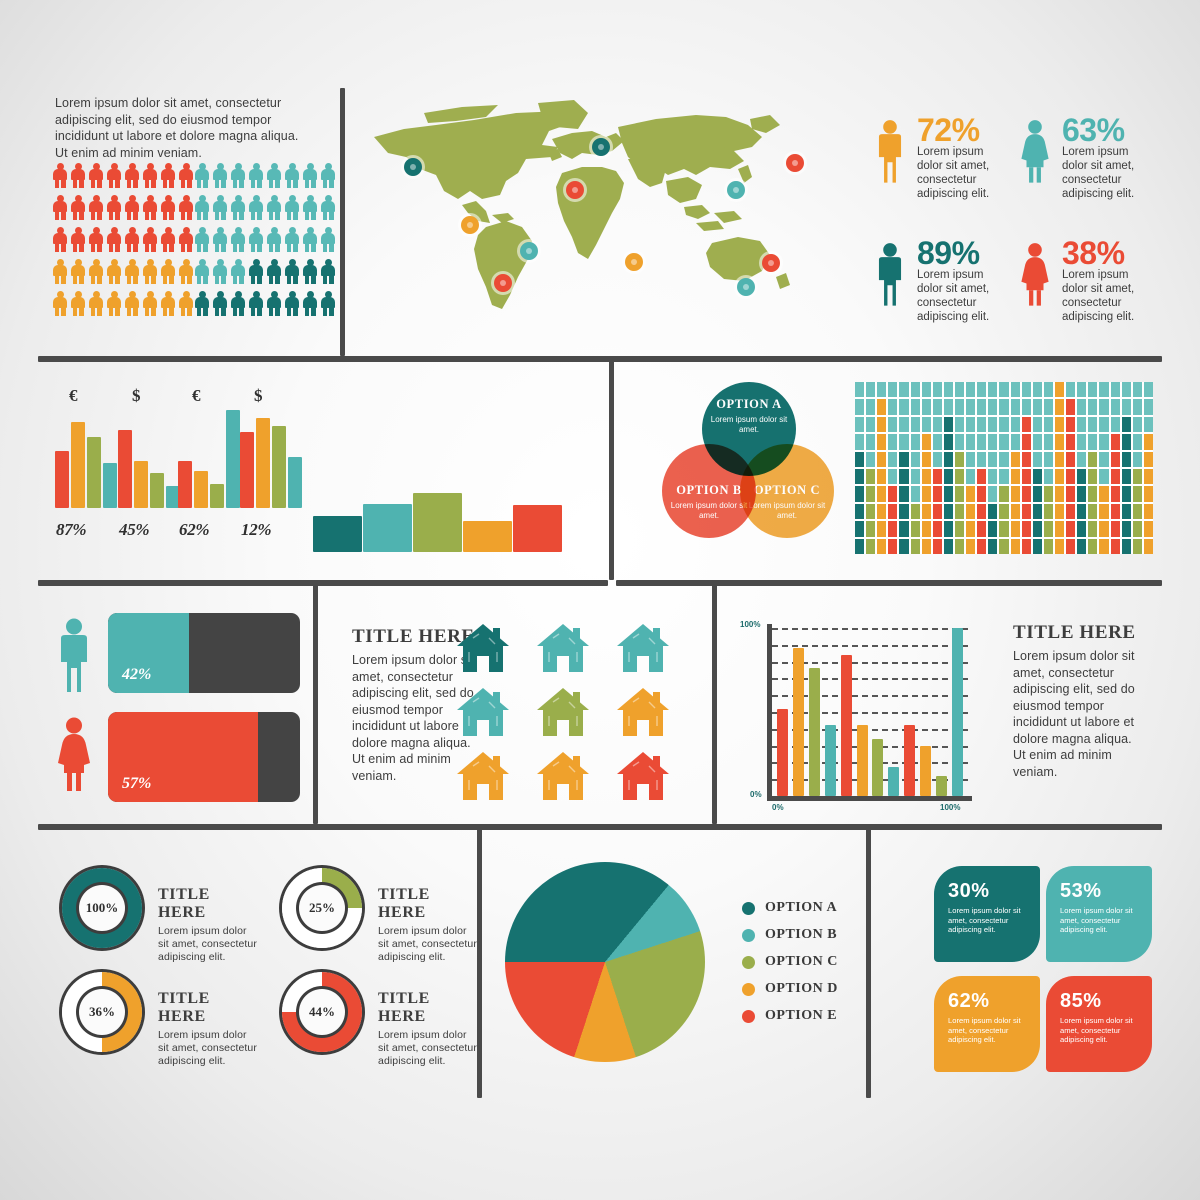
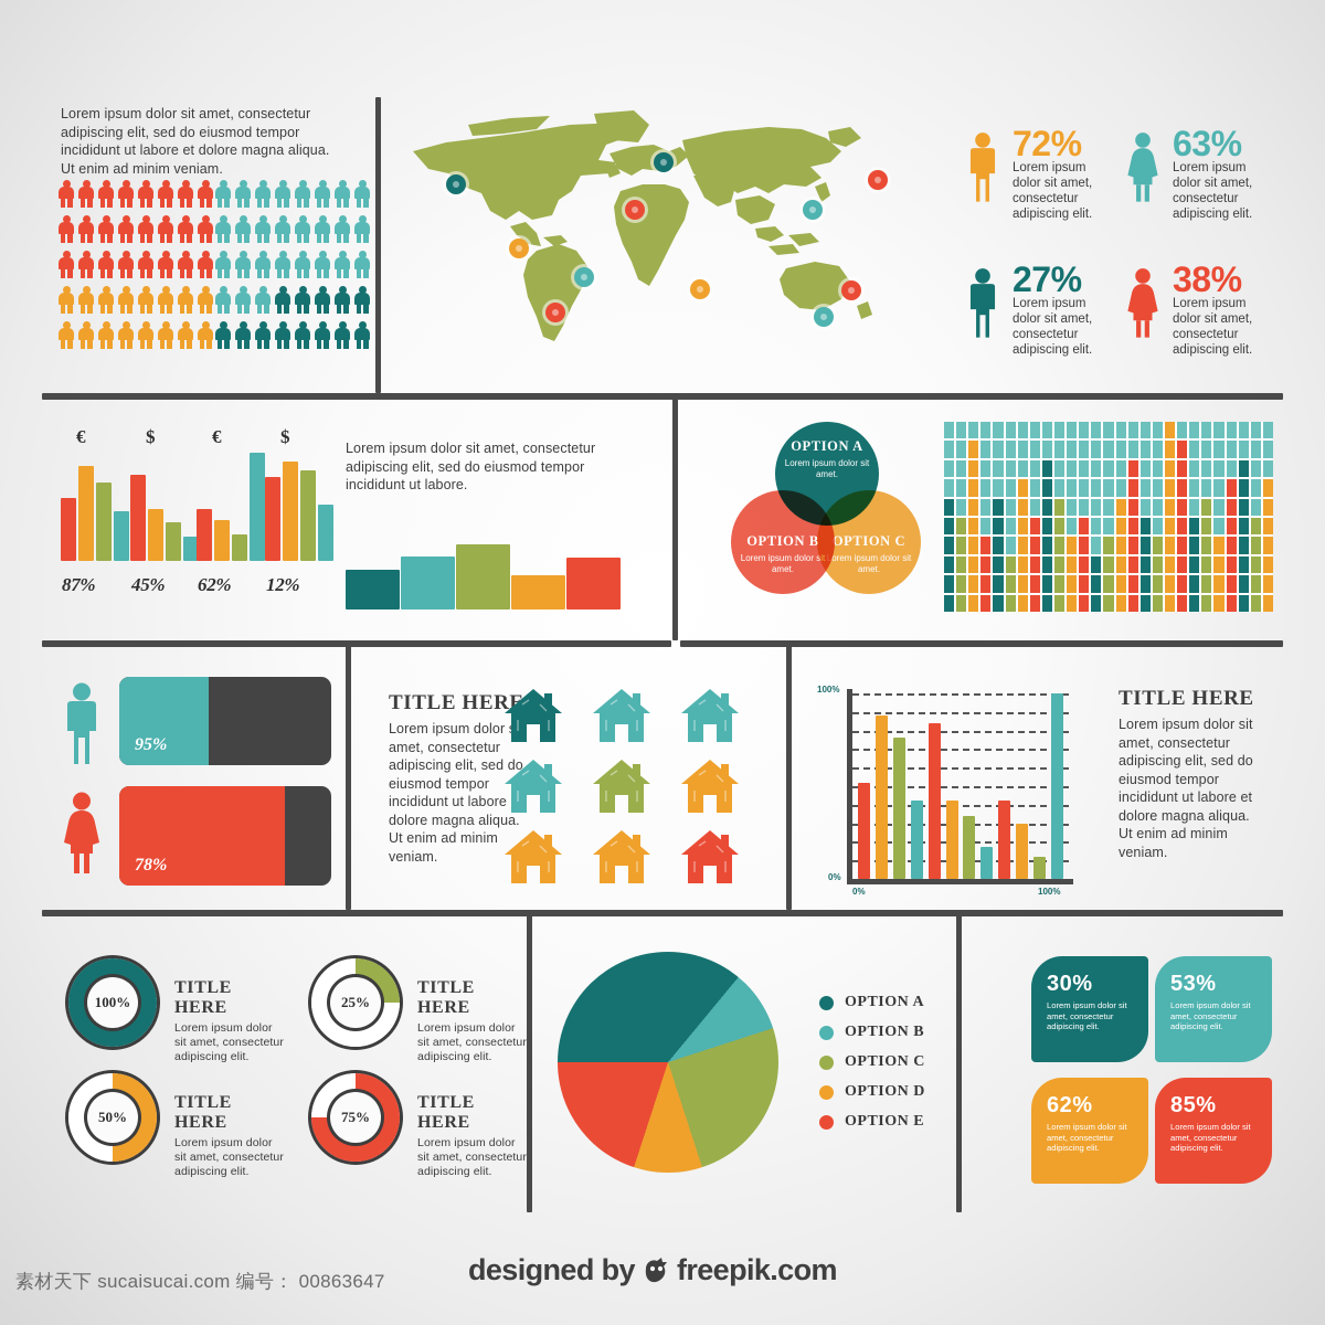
  Lorem ipsum dolor sit amet, consectetur adipiscing elit, sed do eiusmod tempor incididunt ut labore et dolore magna aliqua. Ut enim ad minim veniam.
  72%
  Lorem ipsum dolor sit amet, consectetur adipiscing elit.
  63%
  Lorem ipsum dolor sit amet, consectetur adipiscing elit.
- 89%
+ 27%
  Lorem ipsum dolor sit amet, consectetur adipiscing elit.
  38%
  Lorem ipsum dolor sit amet, consectetur adipiscing elit.
  €
  87%
  $
  45%
  €
  62%
  $
  12%
+ Lorem ipsum dolor sit amet, consectetur adipiscing elit, sed do eiusmod tempor incididunt ut labore.
  OPTION A
  Lorem ipsum dolor sit amet.
  OPTION B
  Lorem ipsum dolor sit amet.
  OPTION C
  Lorem ipsum dolor sit amet.
- 42%
+ 95%
- 57%
+ 78%
  TITLE HERE
  Lorem ipsum dolor amet, consectetur adipiscing elit, sed do eiusmod tempor incididunt ut labore dolore magna aliqua. Ut enim ad minim veniam.
  100%
  0%
  0%
  100%
  TITLE HERE
  Lorem ipsum dolor sit amet, consectetur adipiscing elit, sed do eiusmod tempor incididunt ut labore et dolore magna aliqua. Ut enim ad minim veniam.
  100%
  TITLE HERE
  Lorem ipsum dolor sit amet, consectetur adipiscing elit.
  25%
  TITLE HERE
  Lorem ipsum dolor sit amet, consectetur adipiscing elit.
- 36%
+ 50%
  TITLE HERE
  Lorem ipsum dolor sit amet, consectetur adipiscing elit.
- 44%
+ 75%
  TITLE HERE
  Lorem ipsum dolor sit amet, consectetur adipiscing elit.
  OPTION A
  OPTION B
  OPTION C
  OPTION D
  OPTION E
  30%
  Lorem ipsum dolor sit amet, consectetur adipiscing elit.
  53%
  Lorem ipsum dolor sit amet, consectetur adipiscing elit.
  62%
  Lorem ipsum dolor sit amet, consectetur adipiscing elit.
  85%
  Lorem ipsum dolor sit amet, consectetur adipiscing elit.
+ designed by
+ freepik.com
+ 素材天下 sucaisucai.com 编号： 00863647
